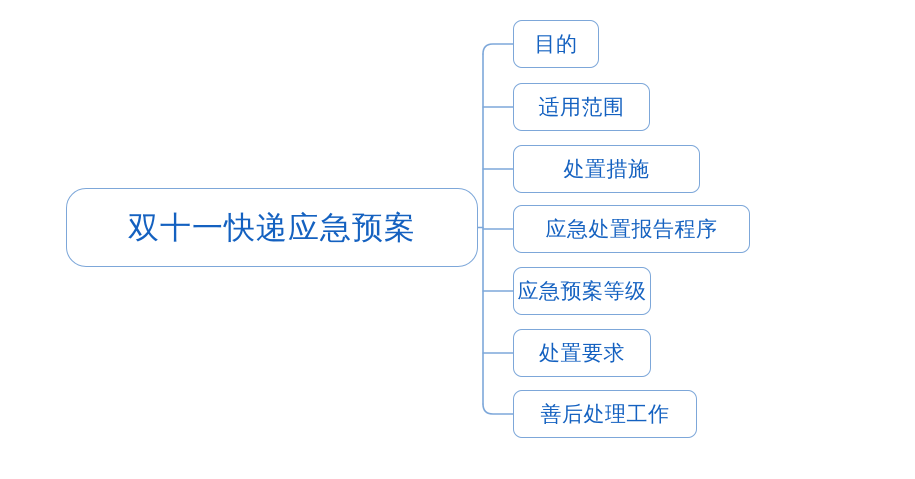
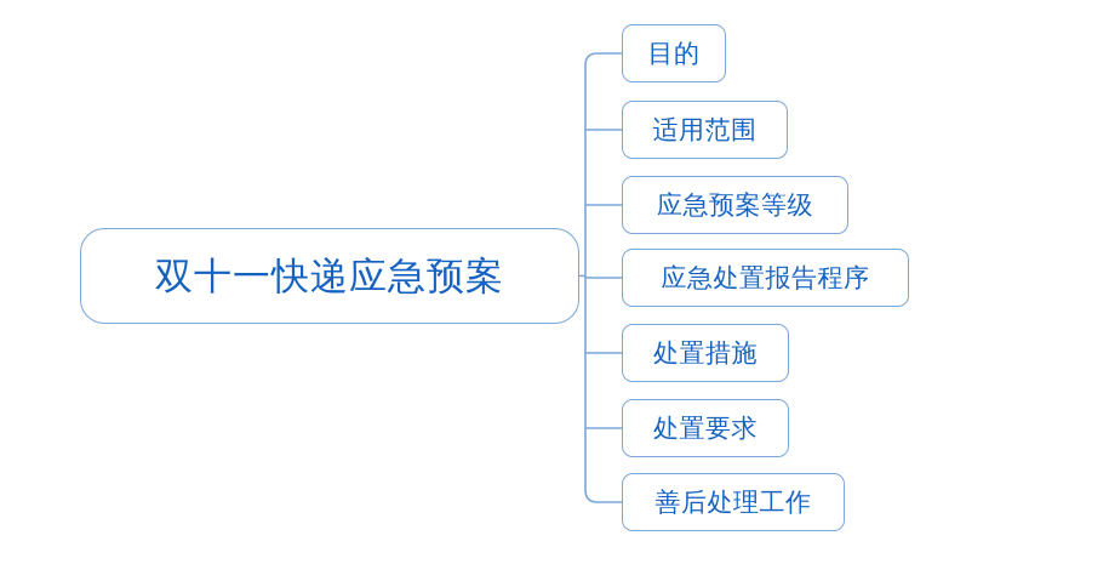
  双十一快递应急预案
  目的
  适用范围
- 处置措施
+ 应急预案等级
  应急处置报告程序
- 应急预案等级
+ 处置措施
  处置要求
  善后处理工作
